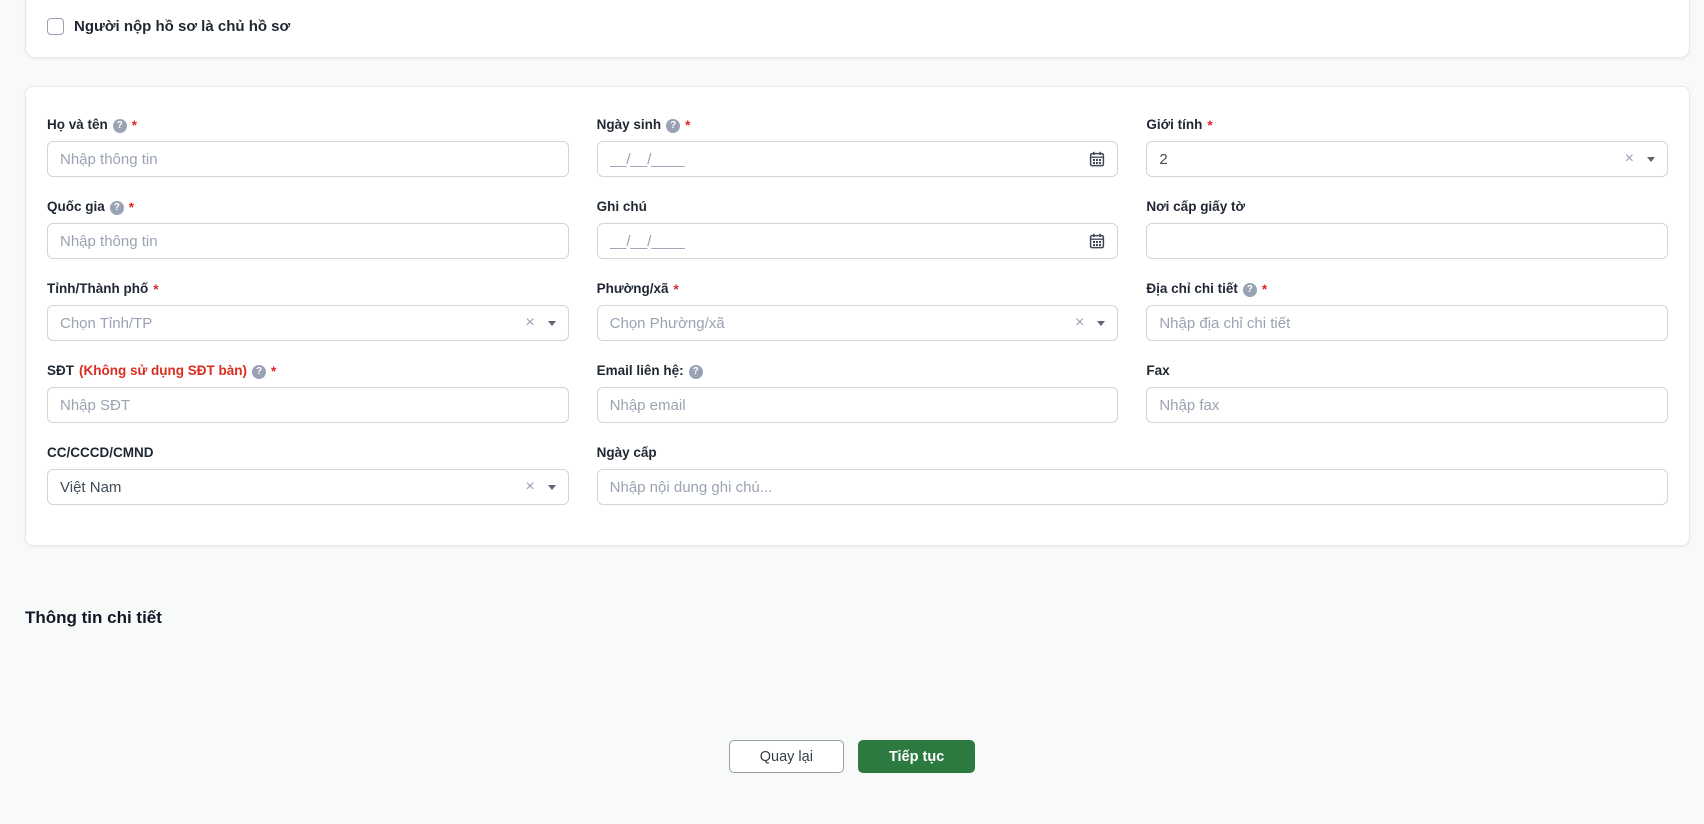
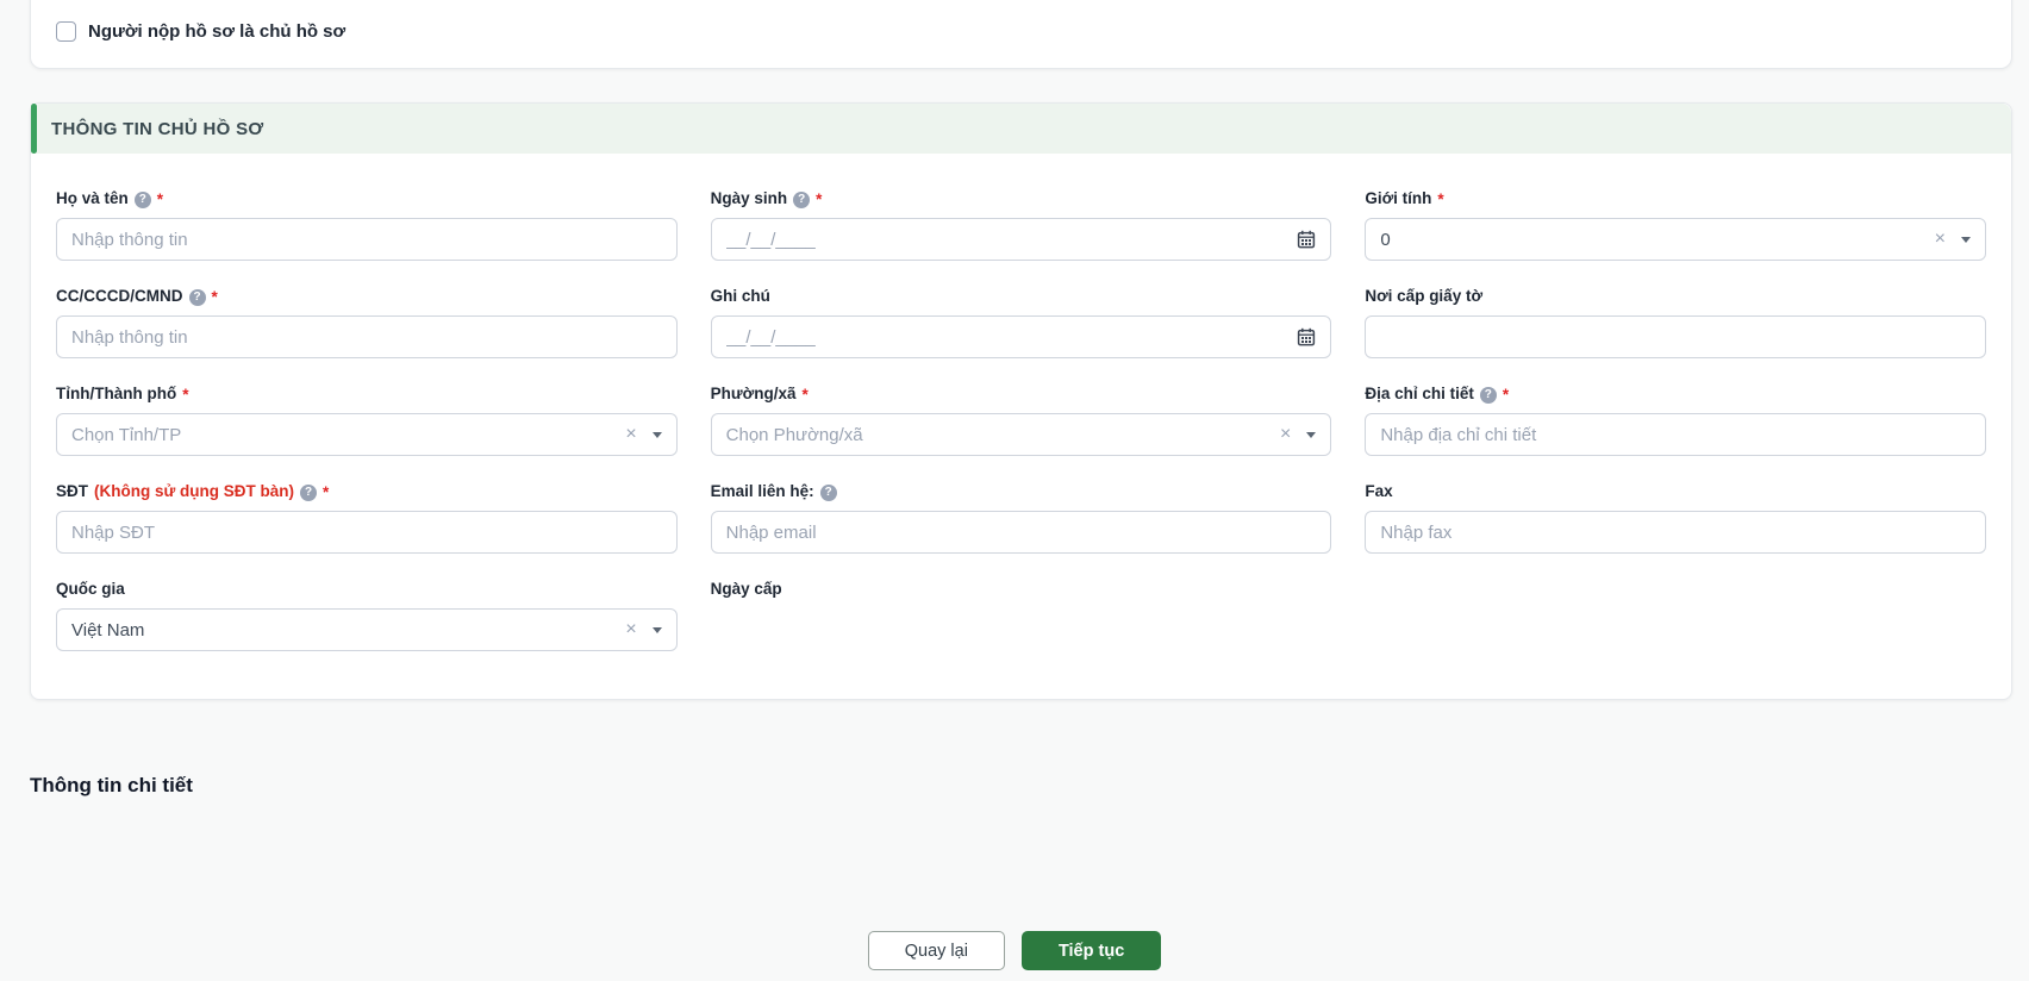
  Người nộp hồ sơ là chủ hồ sơ
+ THÔNG TIN CHỦ HỒ SƠ
  Họ và tên
  ?
  *
  Nhập thông tin
  Ngày sinh
  ?
  *
  __/__/____
  Giới tính
  *
- 2
+ 0
  ×
- Quốc gia
+ CC/CCCD/CMND
  ?
  *
  Nhập thông tin
  Ghi chú
  __/__/____
  Nơi cấp giấy tờ
  Tỉnh/Thành phố
  *
  Chọn Tỉnh/TP
  ×
  Phường/xã
  *
  Chọn Phường/xã
  ×
  Địa chỉ chi tiết
  ?
  *
  Nhập địa chỉ chi tiết
  SĐT
  (Không sử dụng SĐT bàn)
  ?
  *
  Nhập SĐT
  Email liên hệ:
  ?
  Nhập email
  Fax
  Nhập fax
- CC/CCCD/CMND
+ Quốc gia
  Việt Nam
  ×
  Ngày cấp
- Nhập nội dung ghi chú...
  Thông tin chi tiết
  Quay lại
  Tiếp tục
